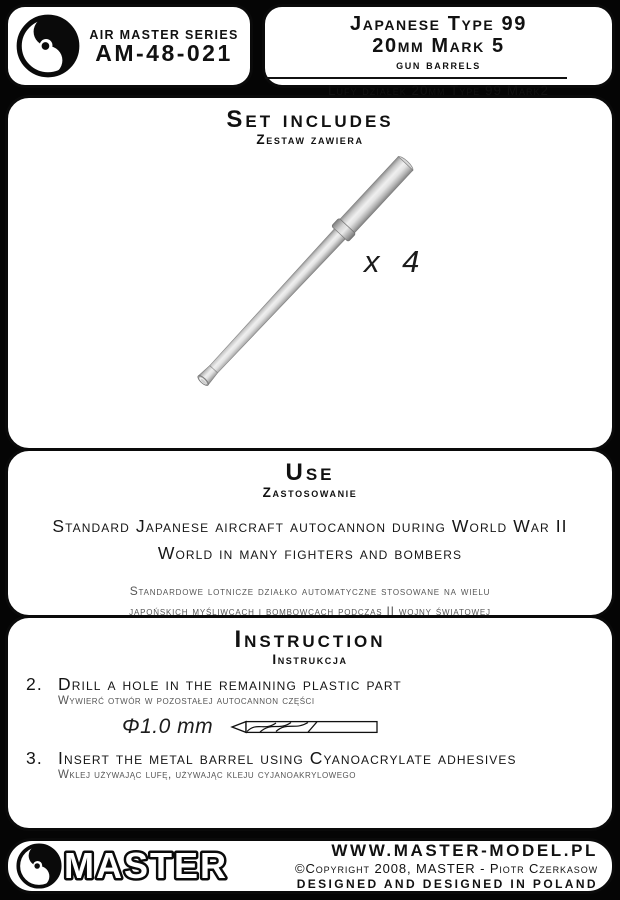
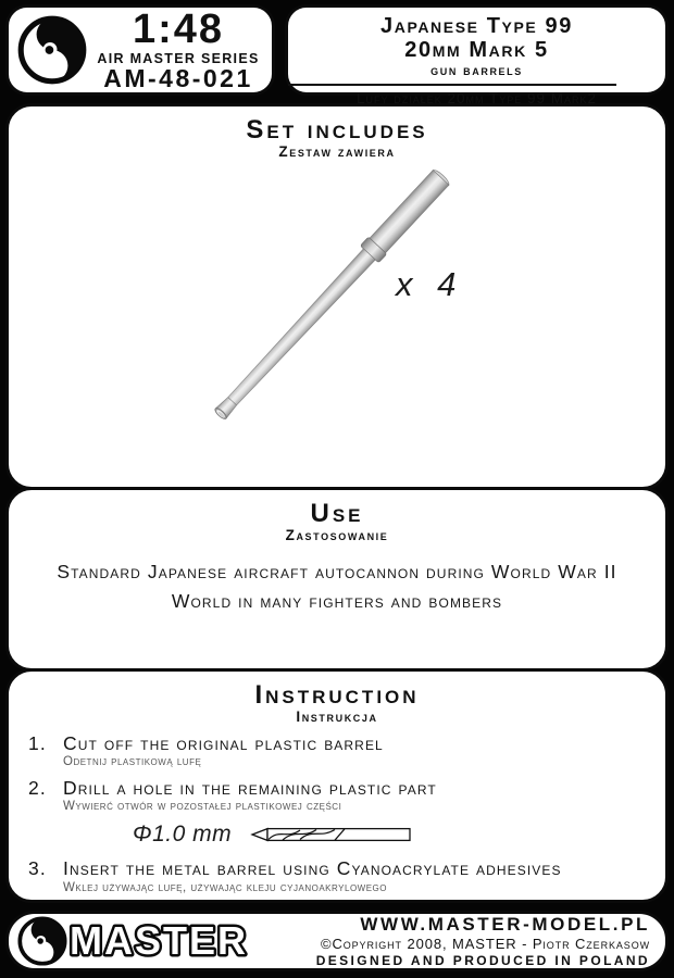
+ 1:48
  AIR MASTER SERIES
  AM-48-021
  Japanese Type 99
  20mm Mark 5
  gun barrels
  Lufy działek 20mm Type 99 Mark2
  Set includes
  Zestaw zawiera
  x 4
  Use
  Zastosowanie
  Standard Japanese aircraft autocannon during World War II
  World in many fighters and bombers
- Standardowe lotnicze działko automatyczne stosowane na wielu
- japońskich myśliwcach i bombowcach podczas II wojny światowej
  Instruction
  Instrukcja
+ 1.
+ Cut off the original plastic barrel
+ Odetnij plastikową lufę
  2.
  Drill a hole in the remaining plastic part
- Wywierć otwór w pozostałej autocannon części
+ Wywierć otwór w pozostałej plastikowej części
  Φ1.0 mm
  3.
  Insert the metal barrel using Cyanoacrylate adhesives
  Wklej używając lufę, używając kleju cyjanoakrylowego
  MASTER
  WWW.MASTER-MODEL.PL
  ©Copyright 2008, MASTER - Piotr Czerkasow
- DESIGNED AND DESIGNED IN POLAND
+ DESIGNED AND PRODUCED IN POLAND
